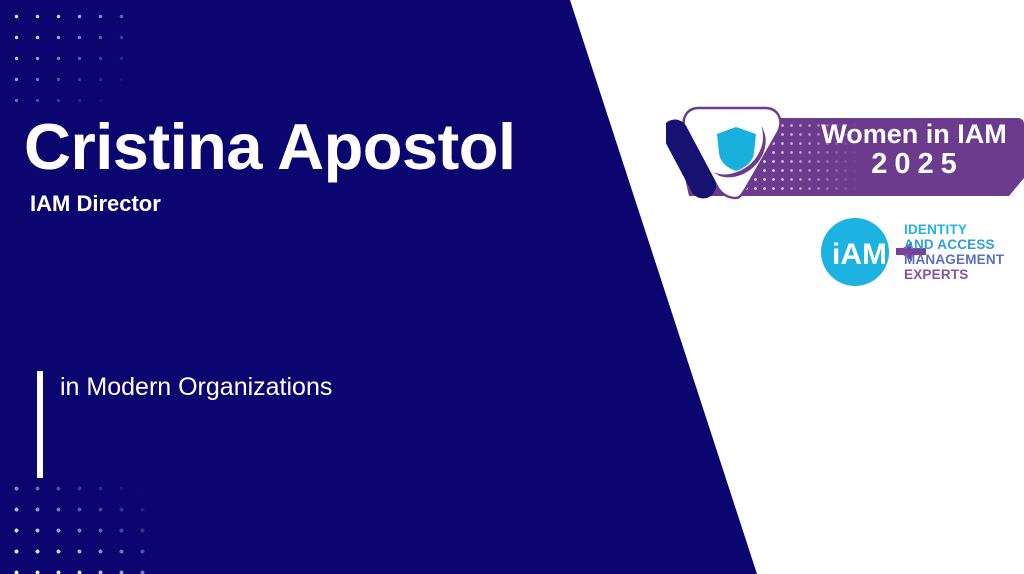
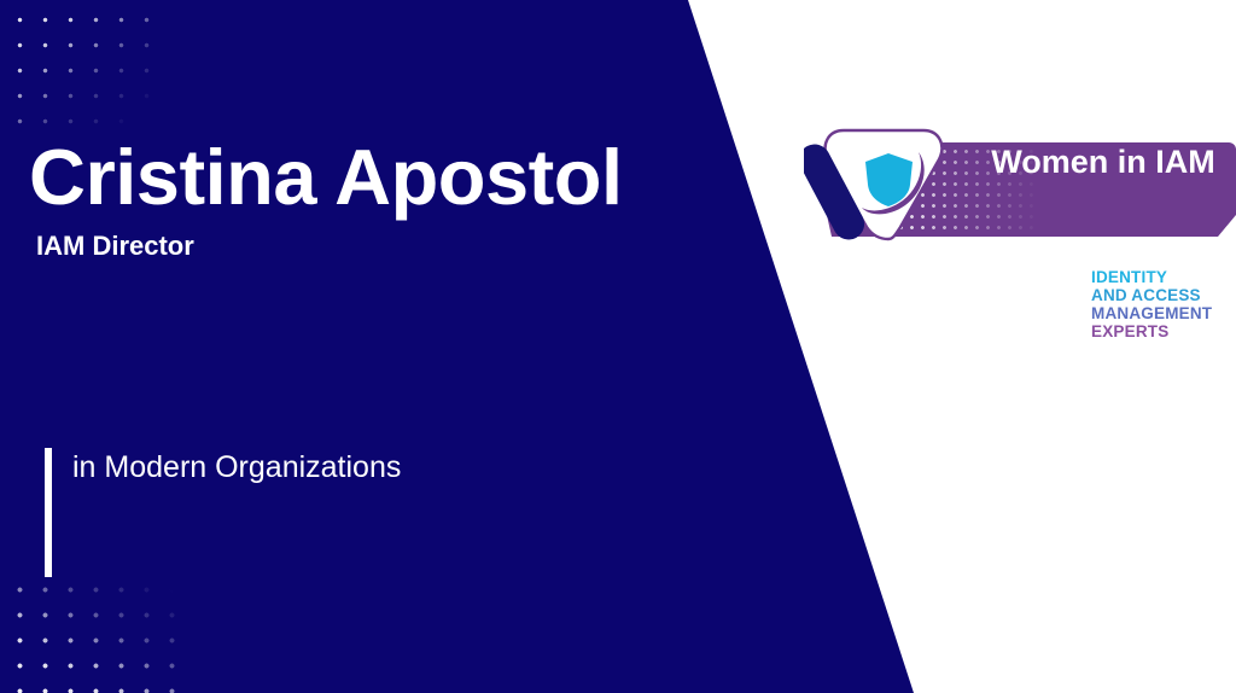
  Cristina Apostol
  IAM Director
  in Modern Organizations
  Women in IAM
- 2025
- iAM
  IDENTITY
  AND ACCESS
  MANAGEMENT
  EXPERTS
